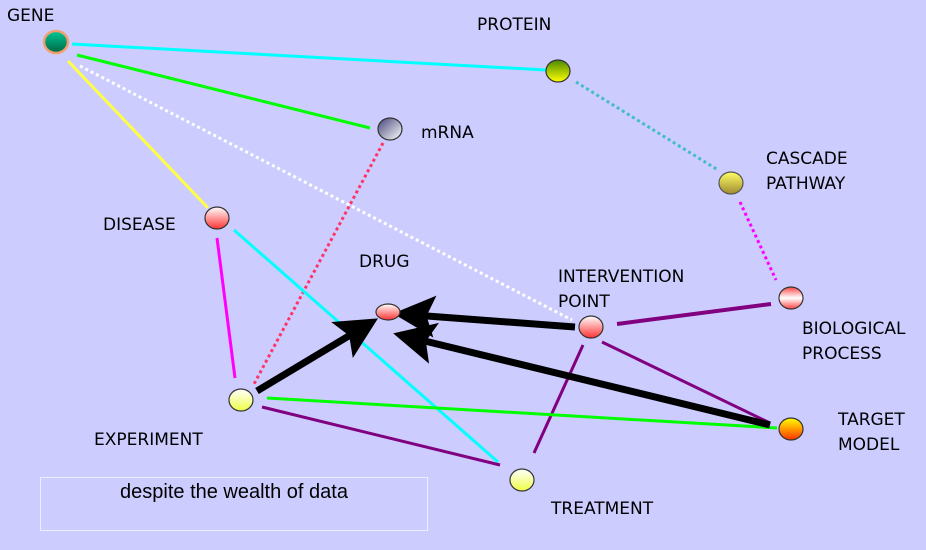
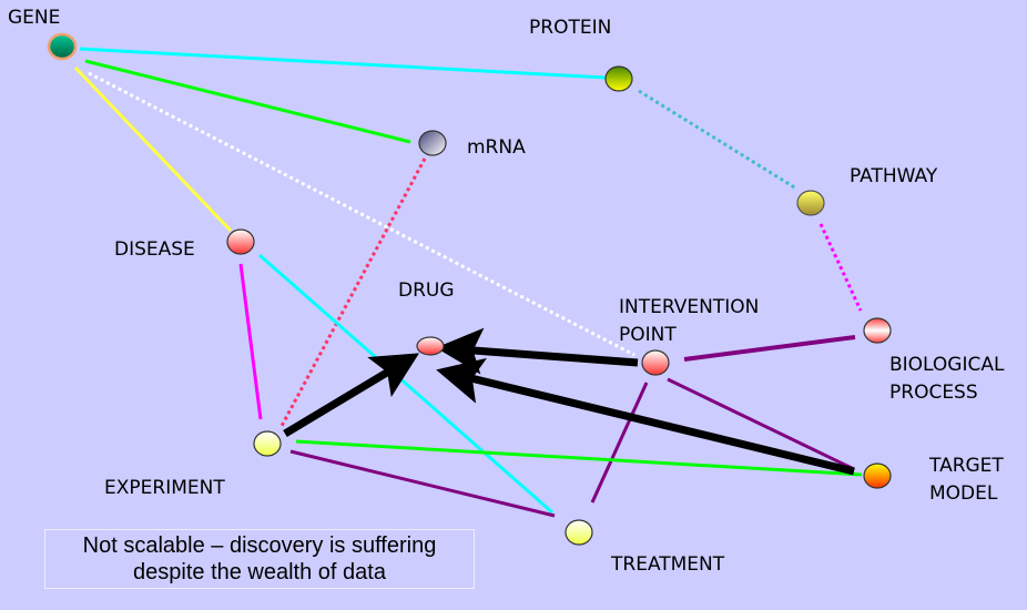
  GENE
  PROTEIN
  mRNA
- CASCADE
  PATHWAY
  DISEASE
  DRUG
  INTERVENTION
  POINT
  BIOLOGICAL
  PROCESS
  EXPERIMENT
  TREATMENT
  TARGET
  MODEL
+ Not scalable – discovery is suffering
  despite the wealth of data
